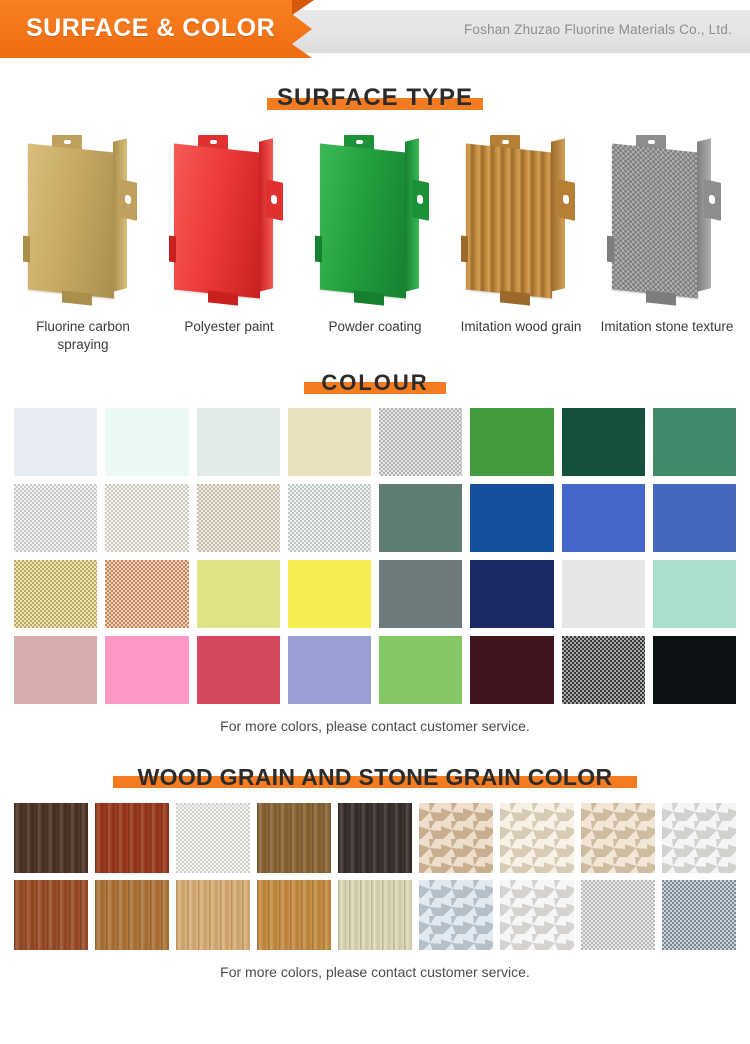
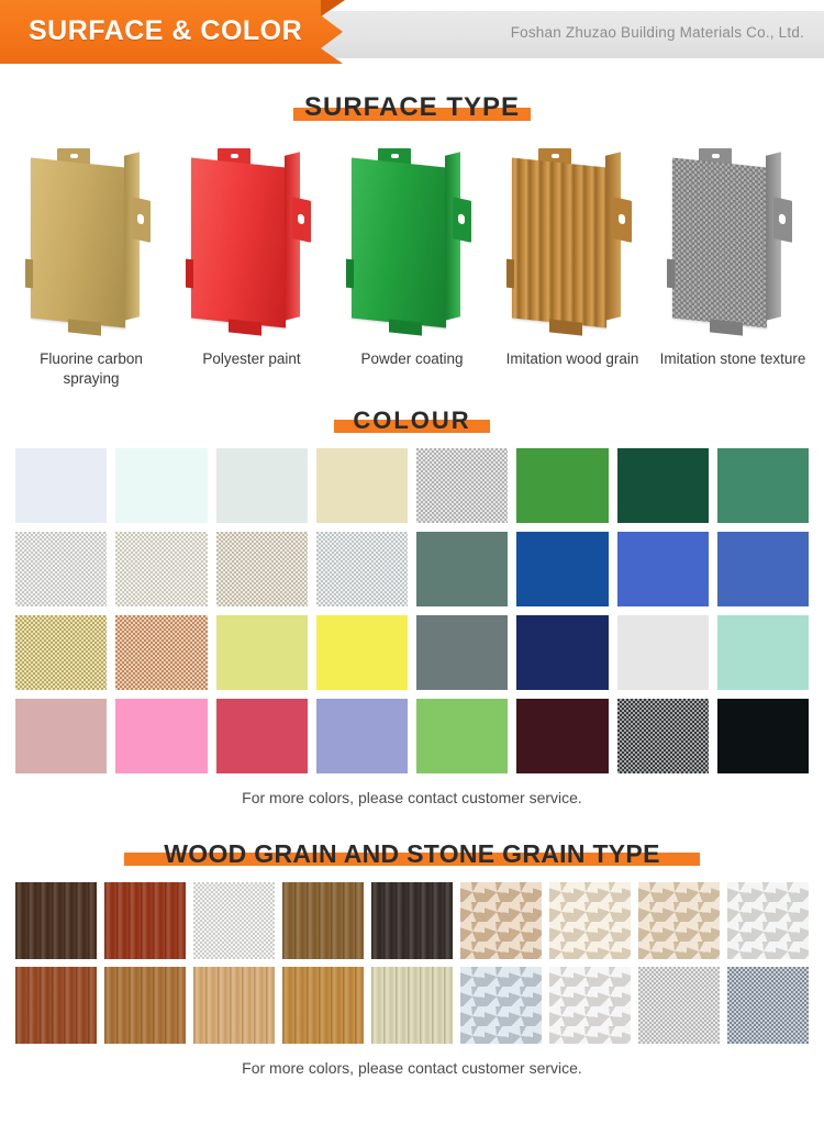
  SURFACE & COLOR
- Foshan Zhuzao Fluorine Materials Co., Ltd.
+ Foshan Zhuzao Building Materials Co., Ltd.
  SURFACE TYPE
  Fluorine carbon spraying
  Polyester paint
  Powder coating
  Imitation wood grain
  Imitation stone texture
  COLOUR
  For more colors, please contact customer service.
- WOOD GRAIN AND STONE GRAIN COLOR
+ WOOD GRAIN AND STONE GRAIN TYPE
  For more colors, please contact customer service.
